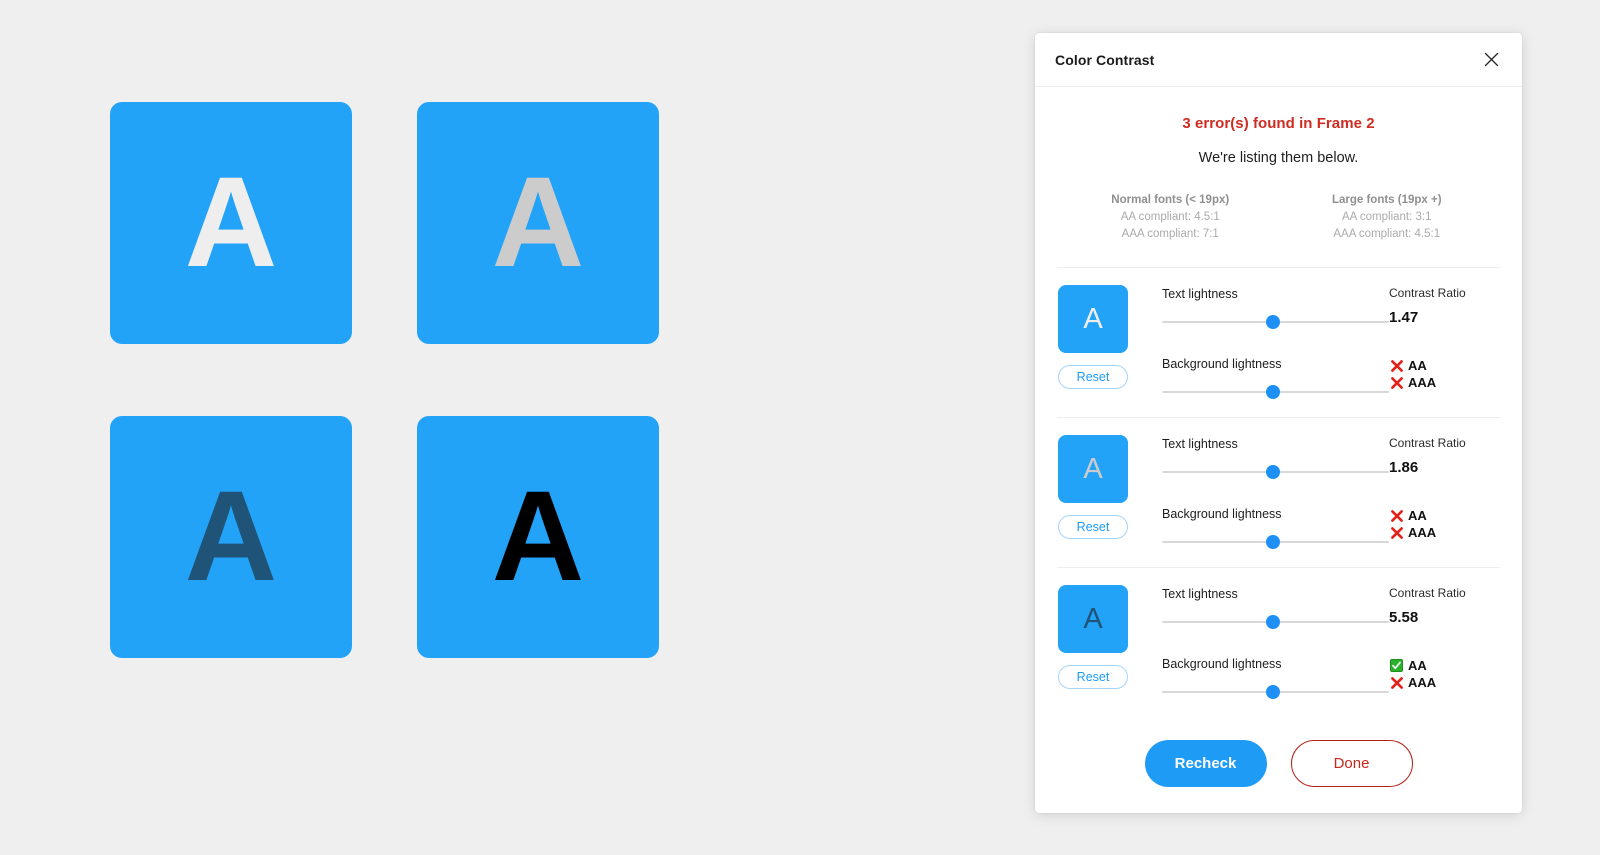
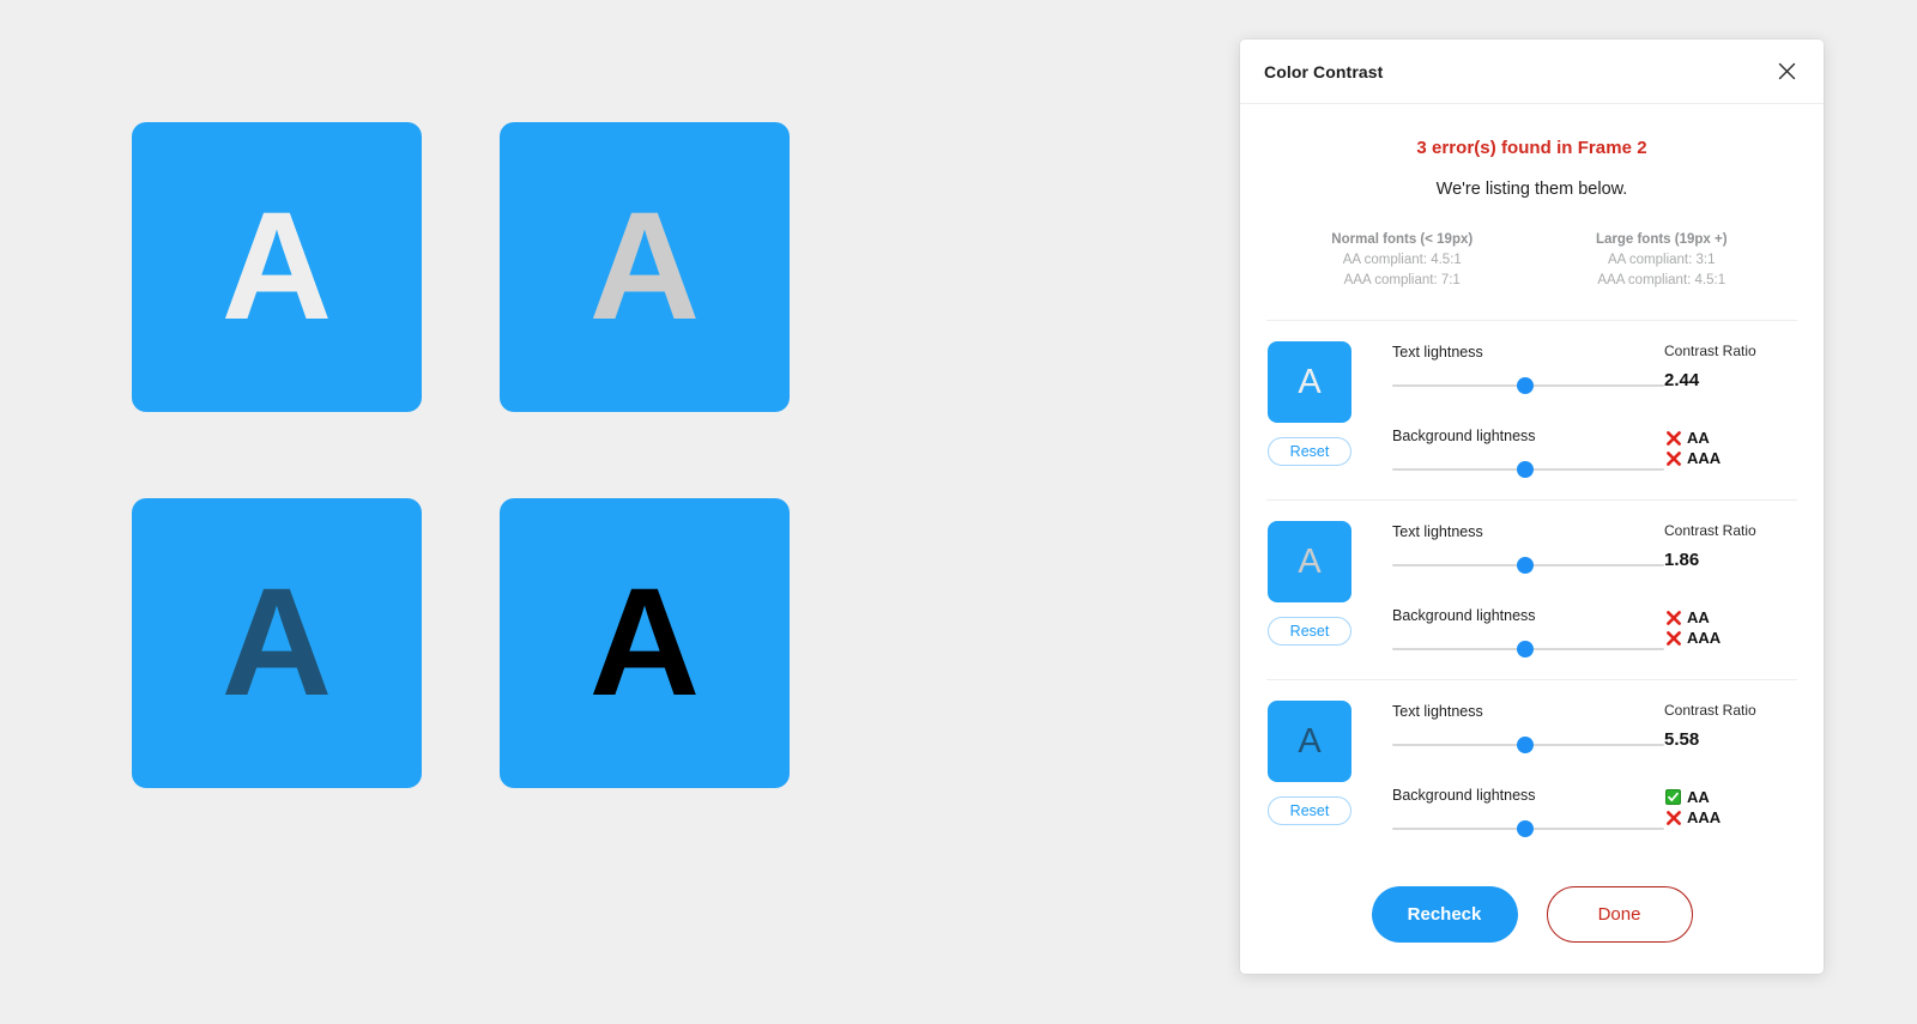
  A
  A
  A
  A
  Color Contrast
  3 error(s) found in Frame 2
  We're listing them below.
  Normal fonts (< 19px)
  AA compliant: 4.5:1
  AAA compliant: 7:1
  Large fonts (19px +)
  AA compliant: 3:1
  AAA compliant: 4.5:1
  A
  Reset
  Text lightness
  Background lightness
  Contrast Ratio
- 1.47
+ 2.44
  AA
  AAA
  A
  Reset
  Text lightness
  Background lightness
  Contrast Ratio
  1.86
  AA
  AAA
  A
  Reset
  Text lightness
  Background lightness
  Contrast Ratio
  5.58
  AA
  AAA
  Recheck
  Done
